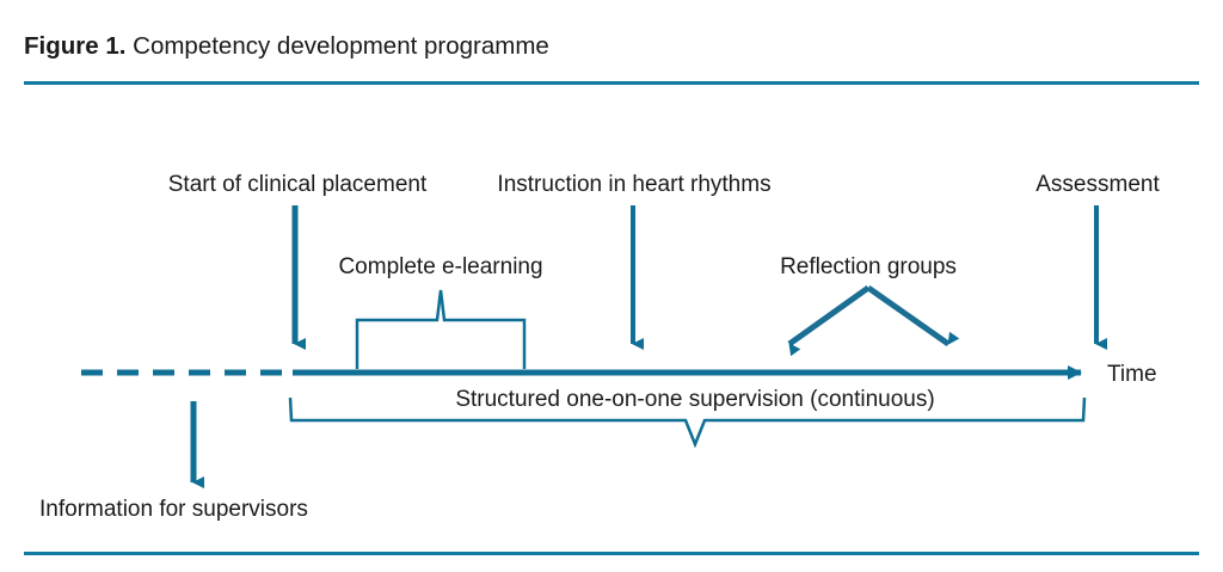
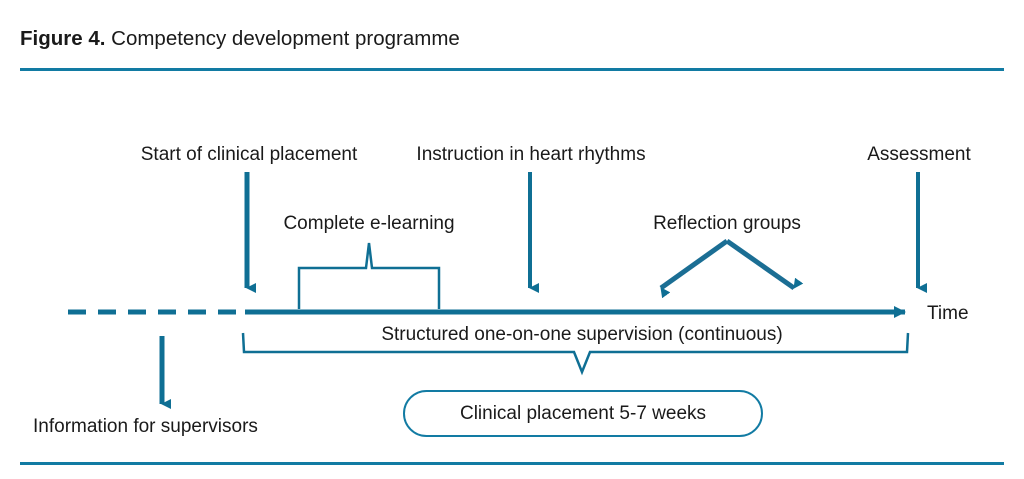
- Figure 1. Competency development programme
+ Figure 4. Competency development programme
  Start of clinical placement
  Instruction in heart rhythms
  Assessment
  Complete e-learning
  Reflection groups
  Structured one-on-one supervision (continuous)
  Time
  Information for supervisors
+ Clinical placement 5-7 weeks
